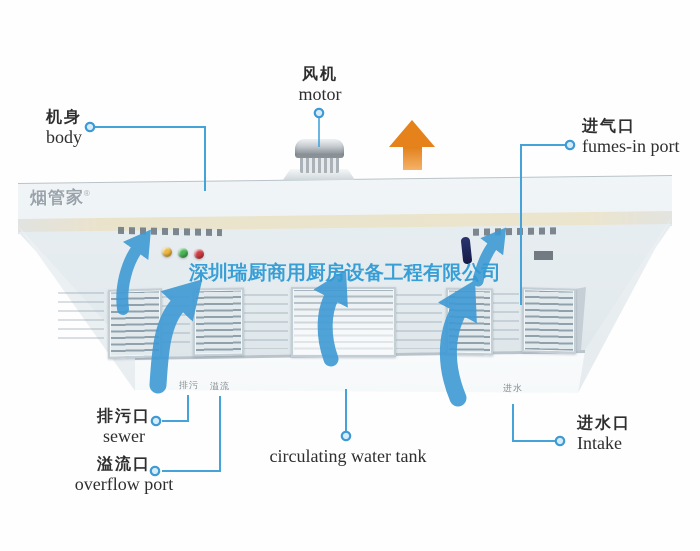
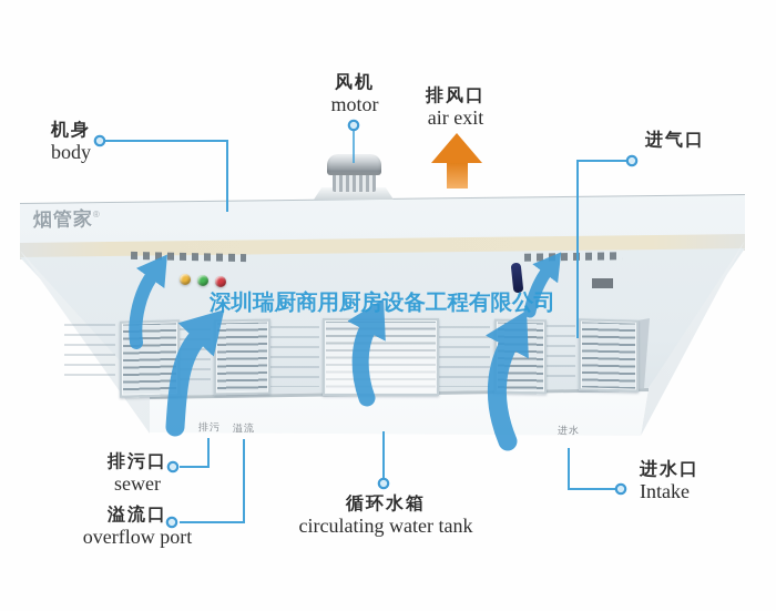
  深圳瑞厨商用厨房设备工程有限公司
  烟管家®
  机身
  body
  风机
  motor
+ 排风口
+ air exit
  进气口
- fumes-in port
  排污口
  sewer
  溢流口
  overflow port
+ 循环水箱
  circulating water tank
  进水口
  Intake
  排污
  溢流
  进水
